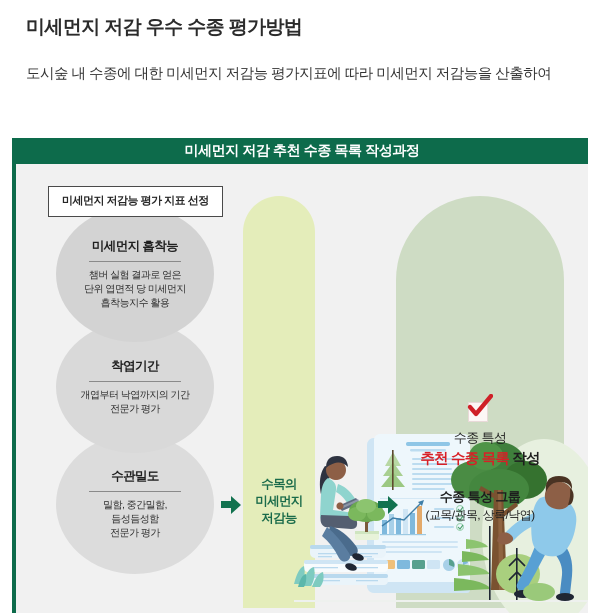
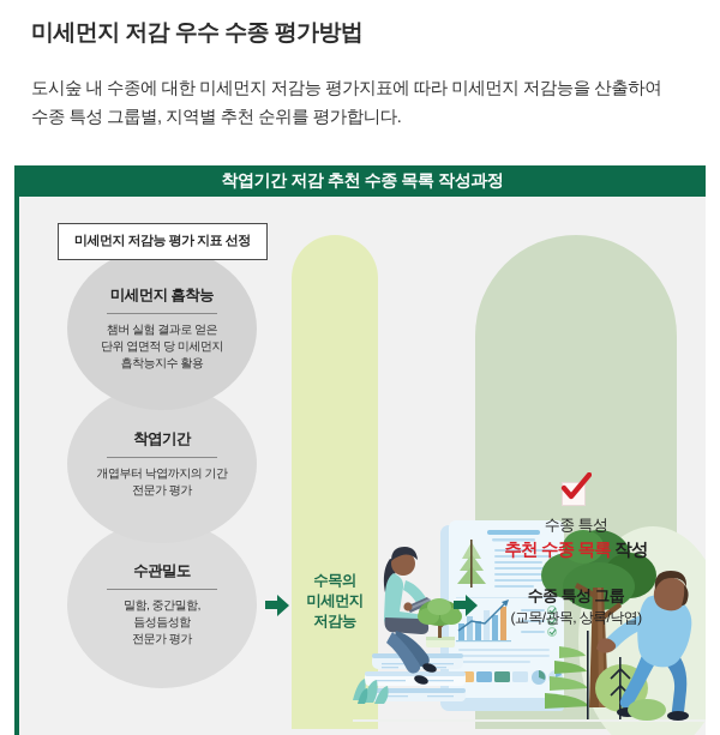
  미세먼지 저감 우수 수종 평가방법
  도시숲 내 수종에 대한 미세먼지 저감능 평가지표에 따라 미세먼지 저감능을 산출하여
+ 수종 특성 그룹별, 지역별 추천 순위를 평가합니다.
- 미세먼지 저감 추천 수종 목록 작성과정
+ 착엽기간 저감 추천 수종 목록 작성과정
  미세먼지 저감능 평가 지표 선정
  미세먼지 흡착능
  챔버 실험 결과로 얻은
  단위 엽면적 당 미세먼지
  흡착능지수 활용
  착엽기간
  개엽부터 낙엽까지의 기간
  전문가 평가
  수관밀도
  밀함, 중간밀함,
  듬성듬성함
  전문가 평가
  수목의
  미세먼지
  저감능
  수종 특성
  추천 수종 목록 작성
  수종 특성 그룹
  (교목/관목, 상록/낙엽)
